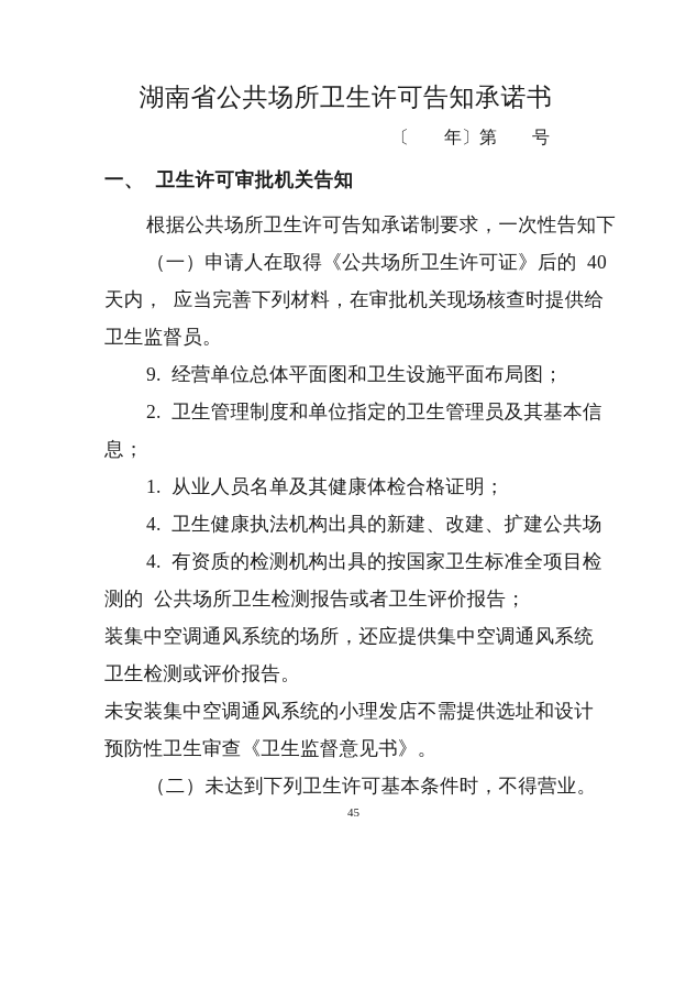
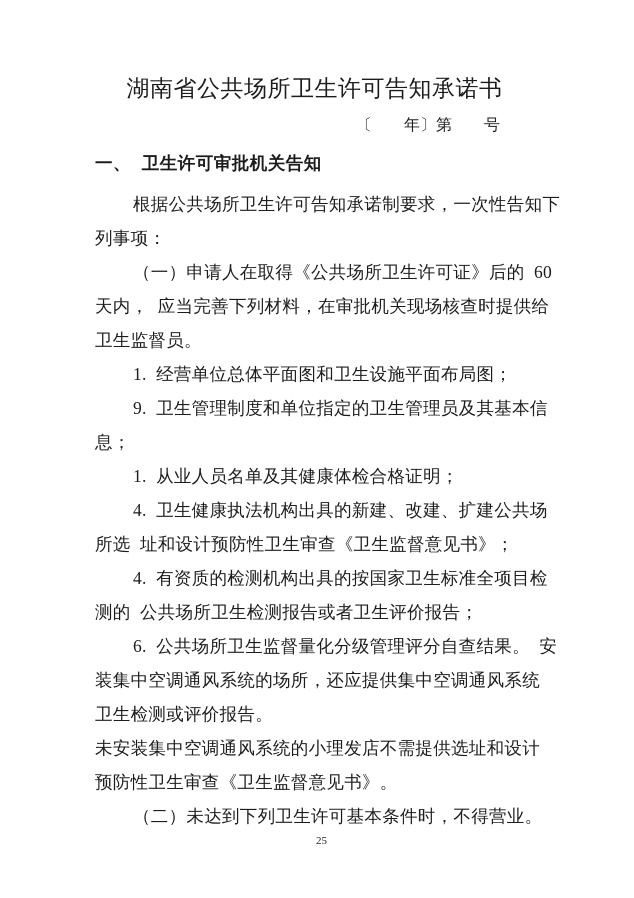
  湖南省公共场所卫生许可告知承诺书
  〔 年〕第 号
  一、 卫生许可审批机关告知
  根据公共场所卫生许可告知承诺制要求，一次性告知下
+ 列事项：
- （一）申请人在取得《公共场所卫生许可证》后的 40
+ （一）申请人在取得《公共场所卫生许可证》后的 60
  天内， 应当完善下列材料，在审批机关现场核查时提供给
  卫生监督员。
- 9. 经营单位总体平面图和卫生设施平面布局图；
+ 1. 经营单位总体平面图和卫生设施平面布局图；
- 2. 卫生管理制度和单位指定的卫生管理员及其基本信
+ 9. 卫生管理制度和单位指定的卫生管理员及其基本信
  息；
  1. 从业人员名单及其健康体检合格证明；
  4. 卫生健康执法机构出具的新建、改建、扩建公共场
+ 所选 址和设计预防性卫生审查《卫生监督意见书》；
  4. 有资质的检测机构出具的按国家卫生标准全项目检
  测的 公共场所卫生检测报告或者卫生评价报告；
+ 6. 公共场所卫生监督量化分级管理评分自查结果。 安
  装集中空调通风系统的场所，还应提供集中空调通风系统
  卫生检测或评价报告。
  未安装集中空调通风系统的小理发店不需提供选址和设计
  预防性卫生审查《卫生监督意见书》。
  （二）未达到下列卫生许可基本条件时，不得营业。
- 45
+ 25
